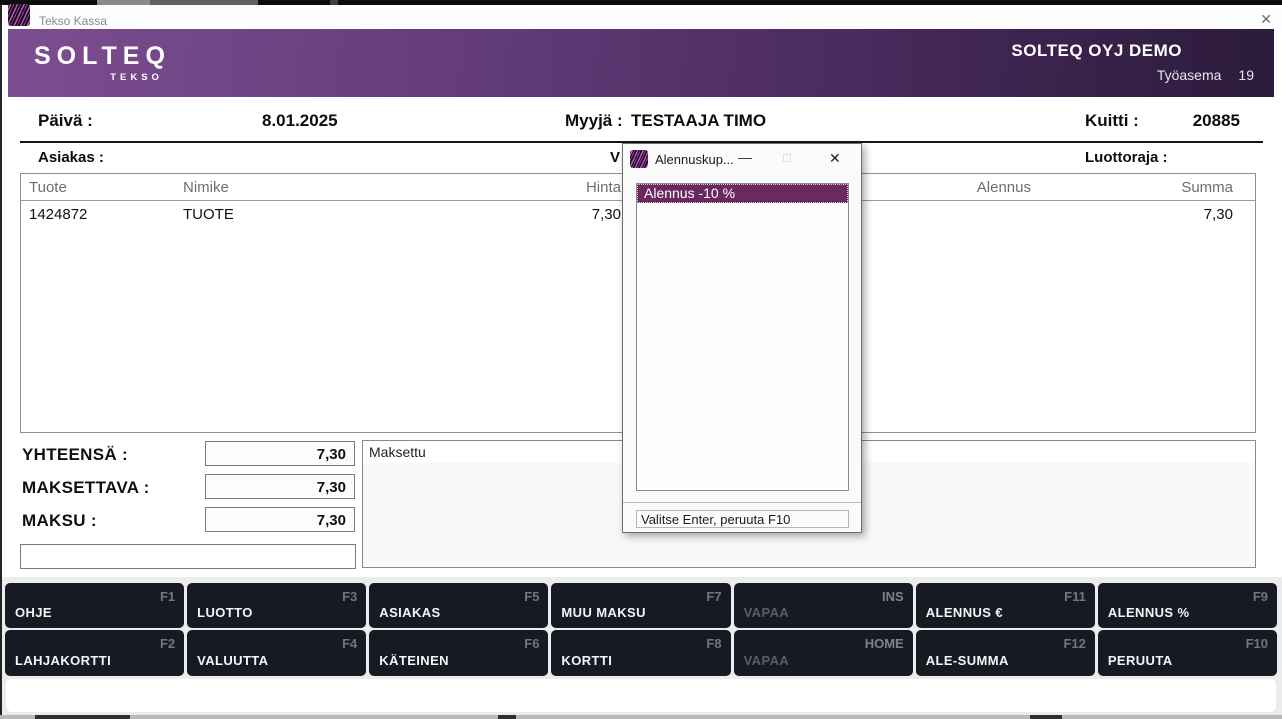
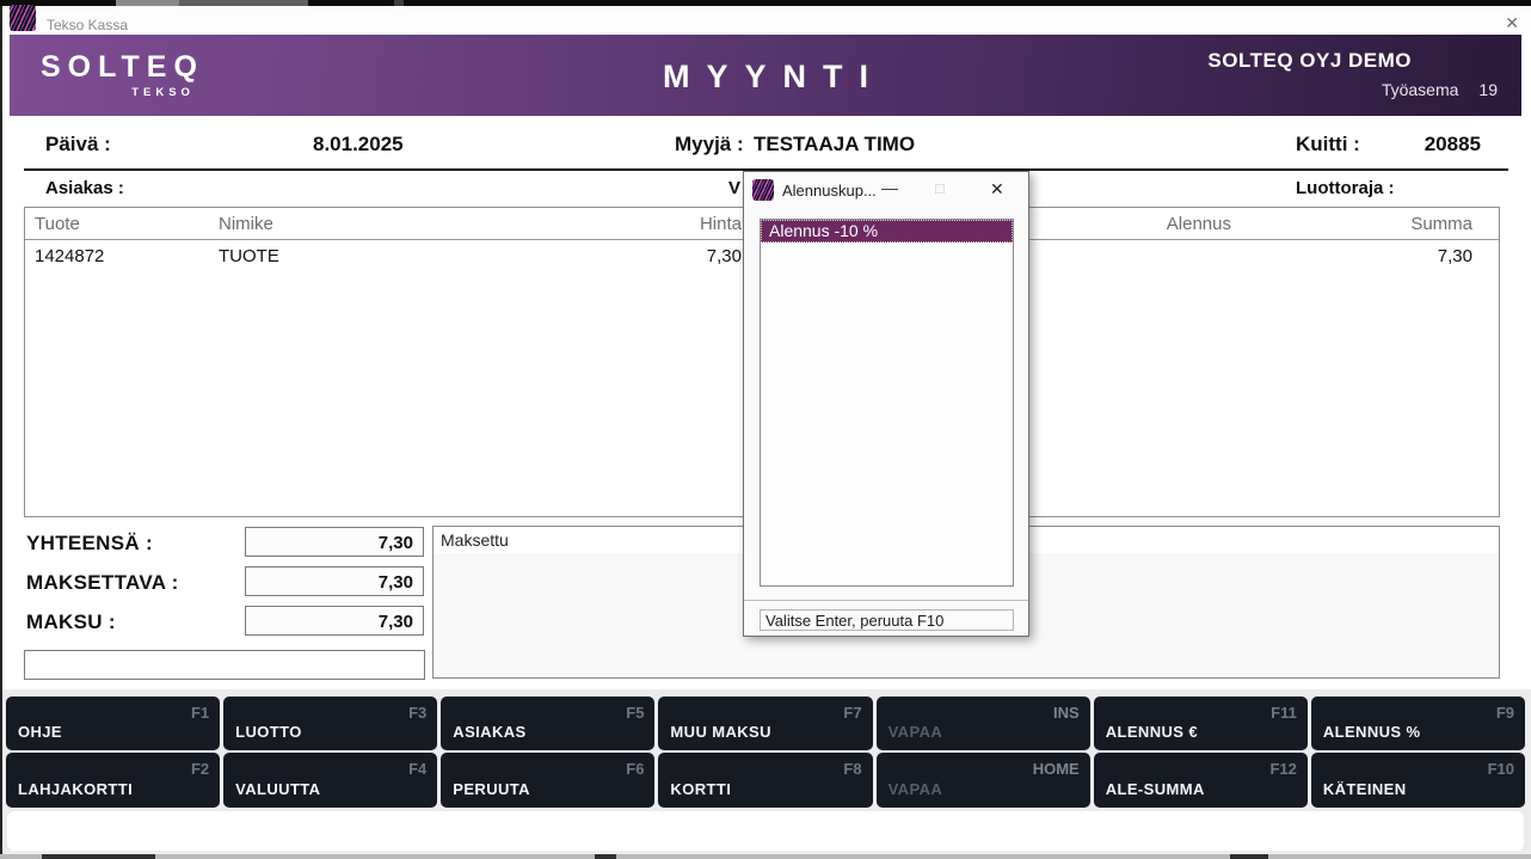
  Tekso Kassa
  ✕
  SOLTEQ
  TEKSO
+ MYYNTI
  SOLTEQ OYJ DEMO
  Työasema 19
  Päivä :
  8.01.2025
  Myyjä :
  TESTAAJA TIMO
  Kuitti :
  20885
  Asiakas :
  V
  Luottoraja :
  Tuote
  Nimike
  Hinta
  Alennus
  Summa
  1424872
  TUOTE
  7,30
  7,30
  YHTEENSÄ :
  7,30
  MAKSETTAVA :
  7,30
  MAKSU :
  7,30
  Maksettu
  Alennuskup...
  —
  □
  ✕
  Alennus -10 %
  Valitse Enter, peruuta F10
  OHJE
  F1
  LUOTTO
  F3
  ASIAKAS
  F5
  MUU MAKSU
  F7
  VAPAA
  INS
  ALENNUS €
  F11
  ALENNUS %
  F9
  LAHJAKORTTI
  F2
  VALUUTTA
  F4
- KÄTEINEN
+ PERUUTA
  F6
  KORTTI
  F8
  VAPAA
  HOME
  ALE-SUMMA
  F12
- PERUUTA
+ KÄTEINEN
  F10
